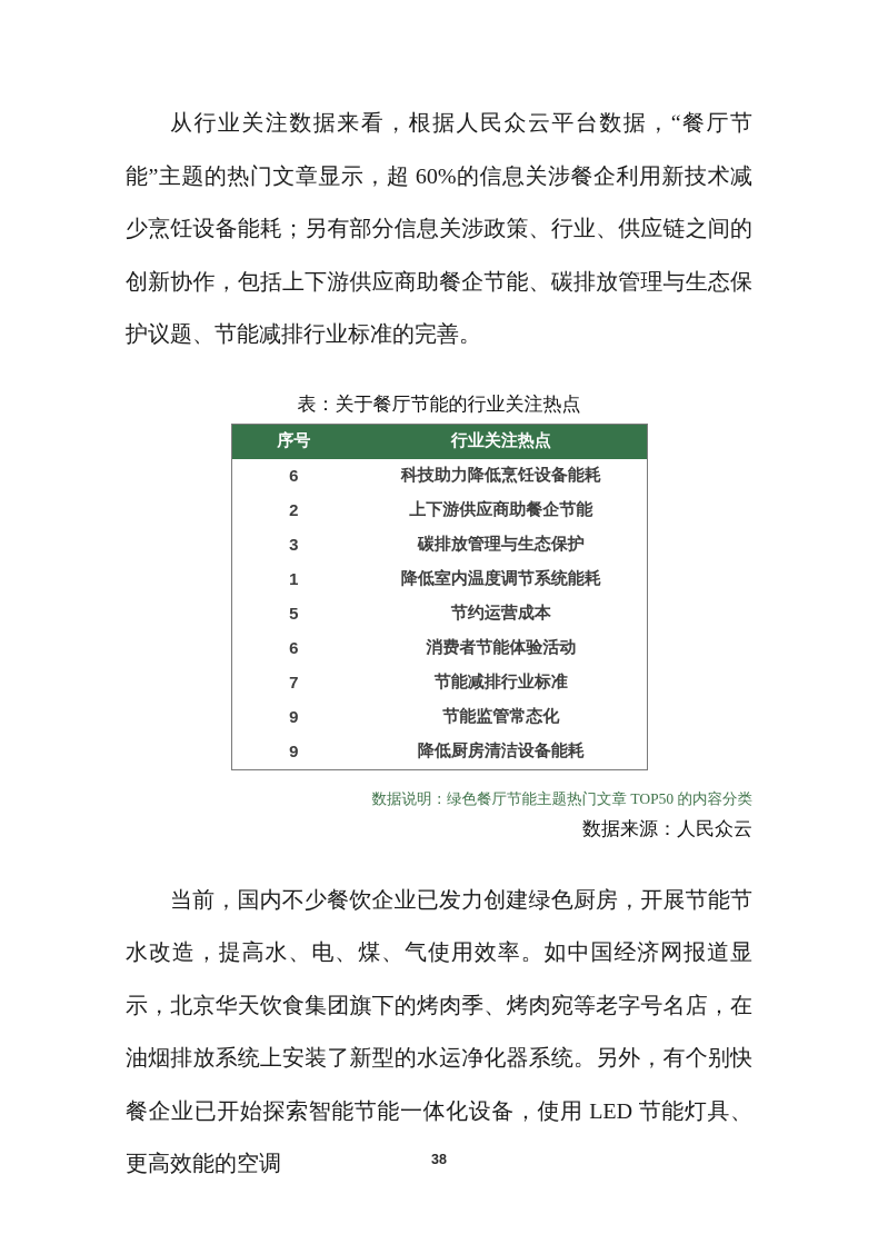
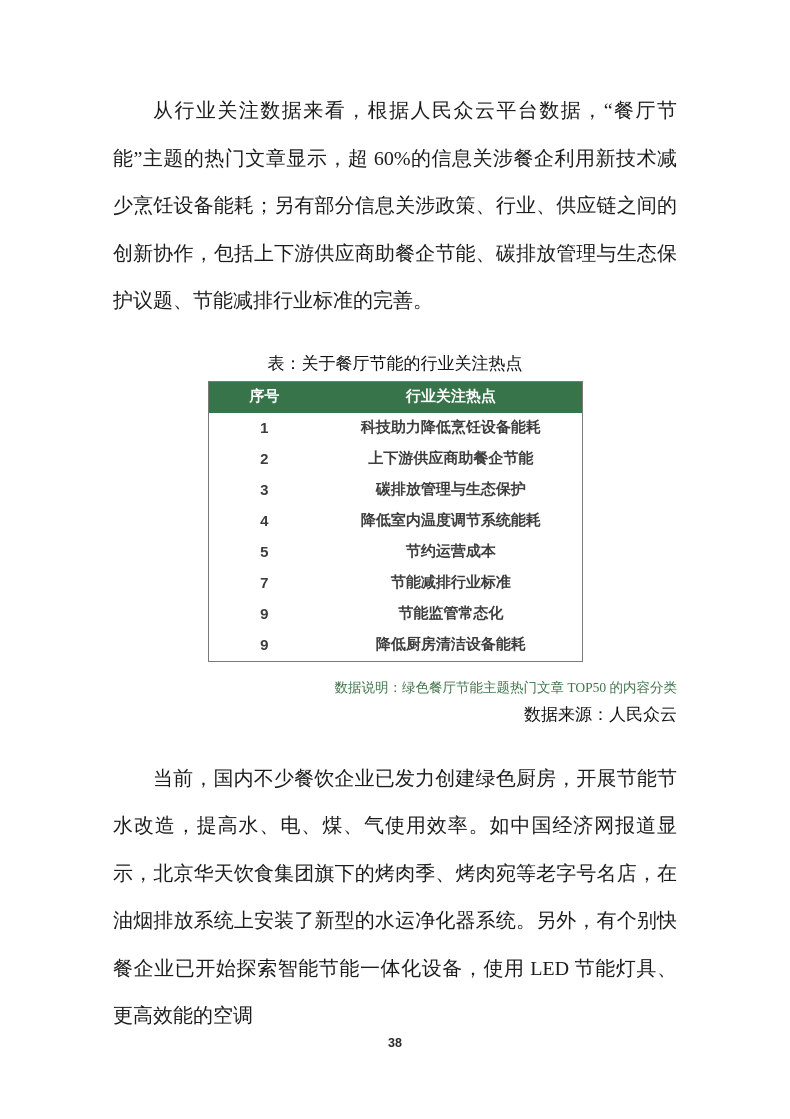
  从行业关注数据来看，根据人民众云平台数据，“餐厅节能”主题的热门文章显示，超 60%的信息关涉餐企利用新技术减少烹饪设备能耗；另有部分信息关涉政策、行业、供应链之间的创新协作，包括上下游供应商助餐企节能、碳排放管理与生态保护议题、节能减排行业标准的完善。
  表：关于餐厅节能的行业关注热点
  序号	行业关注热点
- 6	科技助力降低烹饪设备能耗
+ 1	科技助力降低烹饪设备能耗
  2	上下游供应商助餐企节能
  3	碳排放管理与生态保护
- 1	降低室内温度调节系统能耗
+ 4	降低室内温度调节系统能耗
  5	节约运营成本
- 6	消费者节能体验活动
  7	节能减排行业标准
  9	节能监管常态化
  9	降低厨房清洁设备能耗
  数据说明：绿色餐厅节能主题热门文章 TOP50 的内容分类
  数据来源：人民众云
  当前，国内不少餐饮企业已发力创建绿色厨房，开展节能节水改造，提高水、电、煤、气使用效率。如中国经济网报道显示，北京华天饮食集团旗下的烤肉季、烤肉宛等老字号名店，在油烟排放系统上安装了新型的水运净化器系统。另外，有个别快餐企业已开始探索智能节能一体化设备，使用 LED 节能灯具、更高效能的空调
  38
